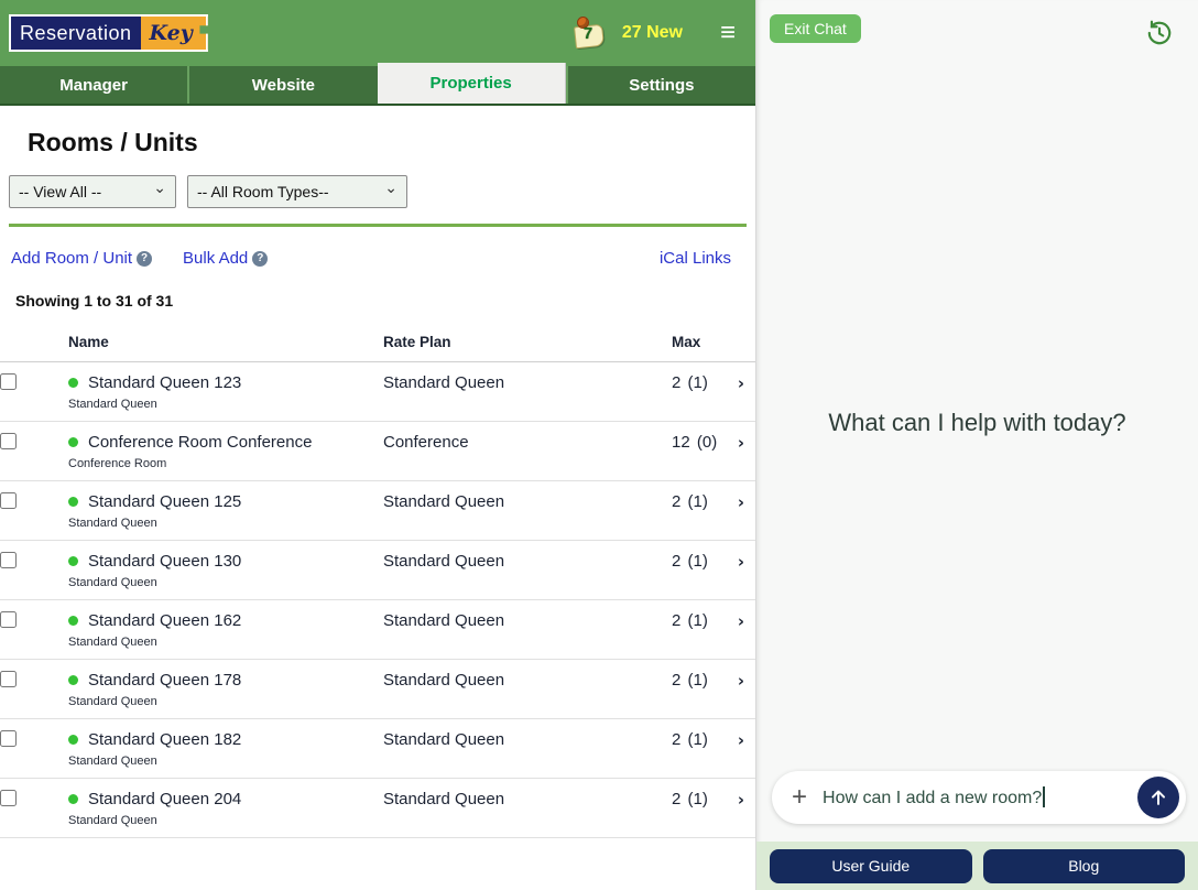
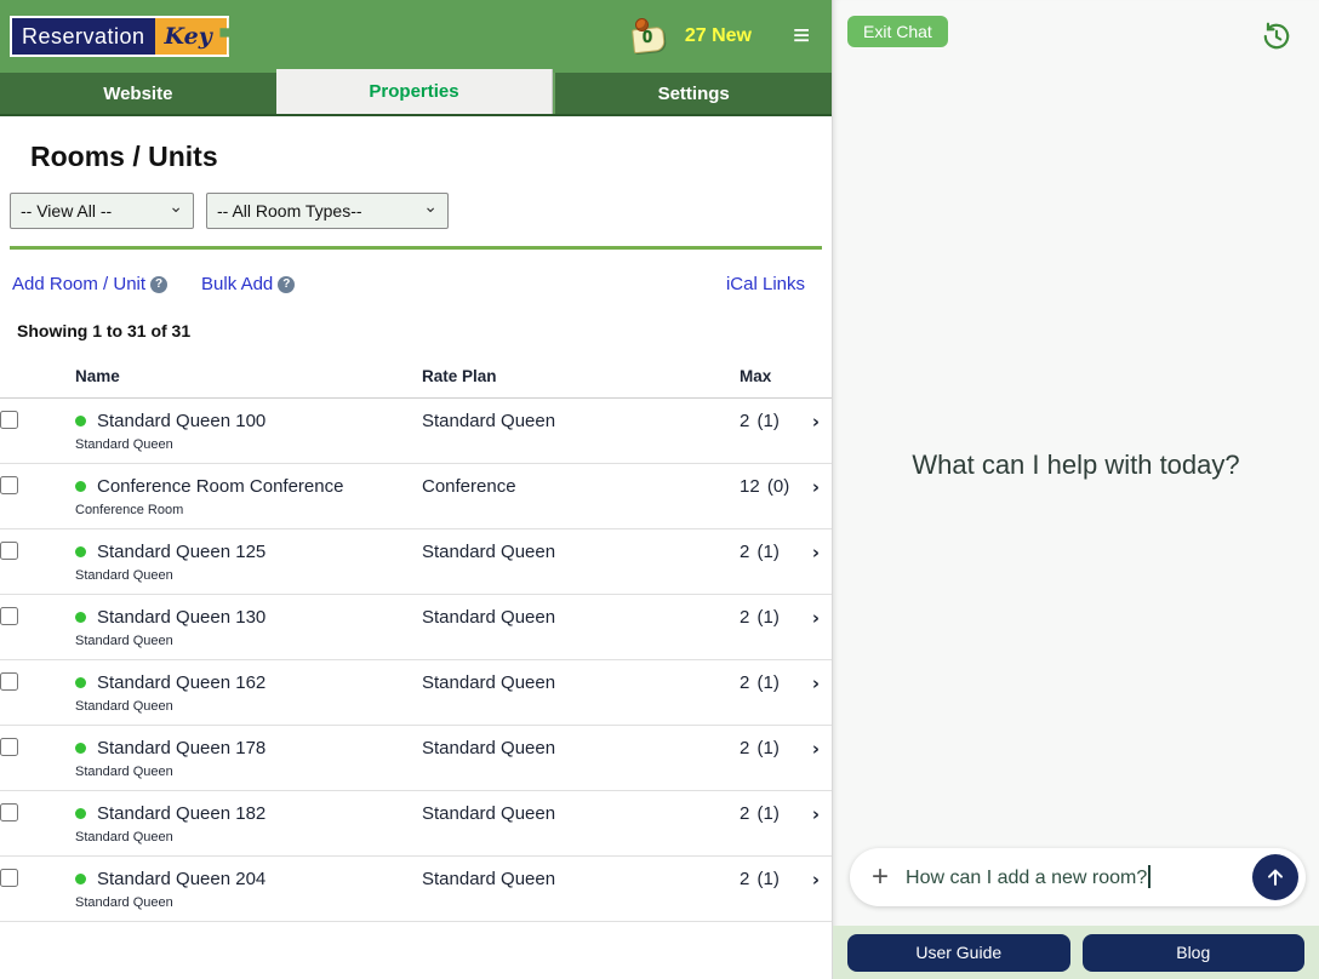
  Reservation
  Key
- 7
+ 0
  27 New
  ≡
- Manager
  Website
  Properties
  Settings
  Rooms / Units
  -- View All --
  -- All Room Types--
  Add Room / Unit
  ?
  Bulk Add
  ?
  iCal Links
  Showing 1 to 31 of 31
  	Name	Rate Plan	Max
- 	Standard Queen 123 Standard Queen	Standard Queen	2 (1)	›
+ 	Standard Queen 100 Standard Queen	Standard Queen	2 (1)	›
  	Conference Room Conference Conference Room	Conference	12 (0)	›
  	Standard Queen 125 Standard Queen	Standard Queen	2 (1)	›
  	Standard Queen 130 Standard Queen	Standard Queen	2 (1)	›
  	Standard Queen 162 Standard Queen	Standard Queen	2 (1)	›
  	Standard Queen 178 Standard Queen	Standard Queen	2 (1)	›
  	Standard Queen 182 Standard Queen	Standard Queen	2 (1)	›
  	Standard Queen 204 Standard Queen	Standard Queen	2 (1)	›
  Exit Chat
  What can I help with today?
  +
  How can I add a new room?
  User Guide
  Blog
